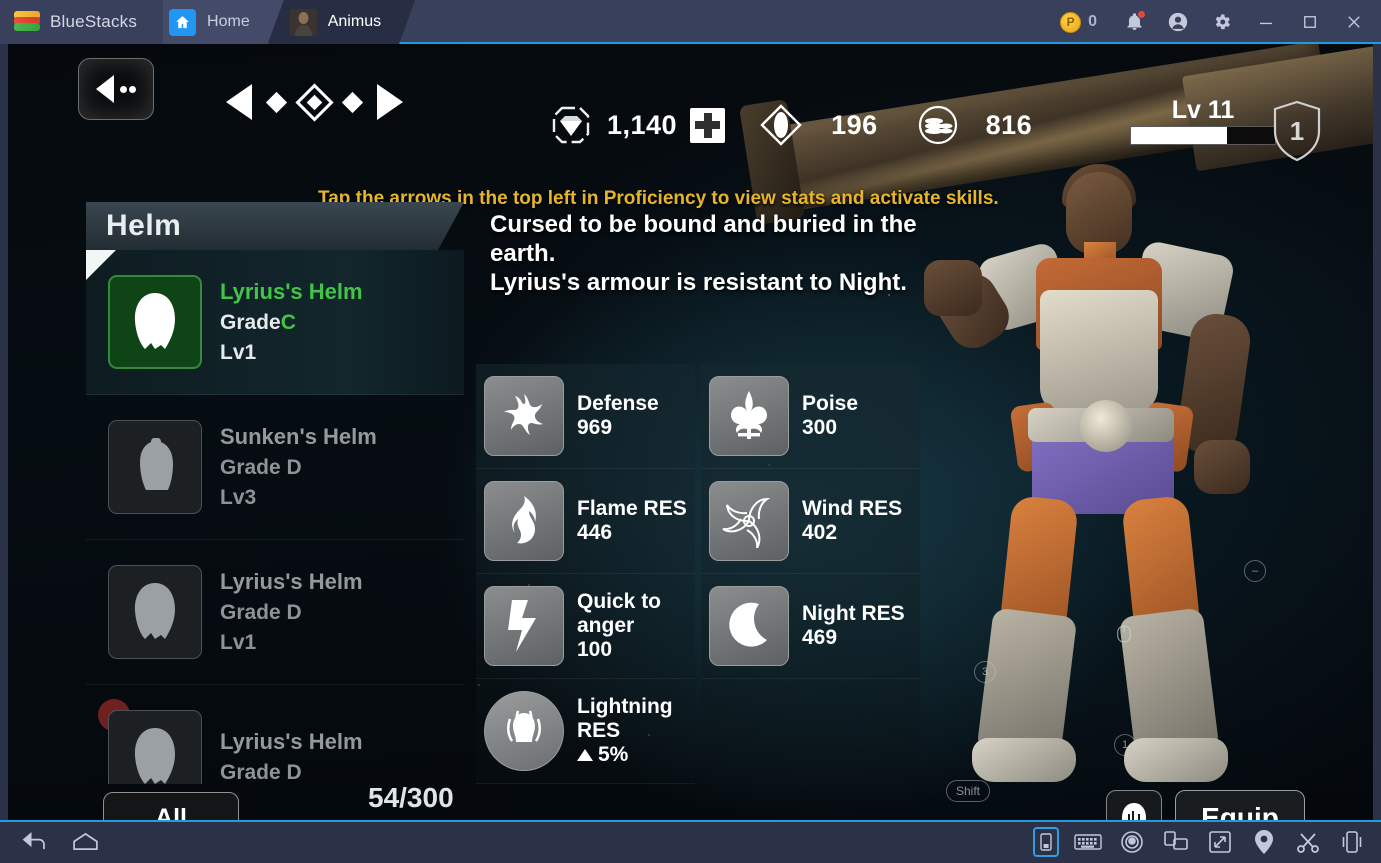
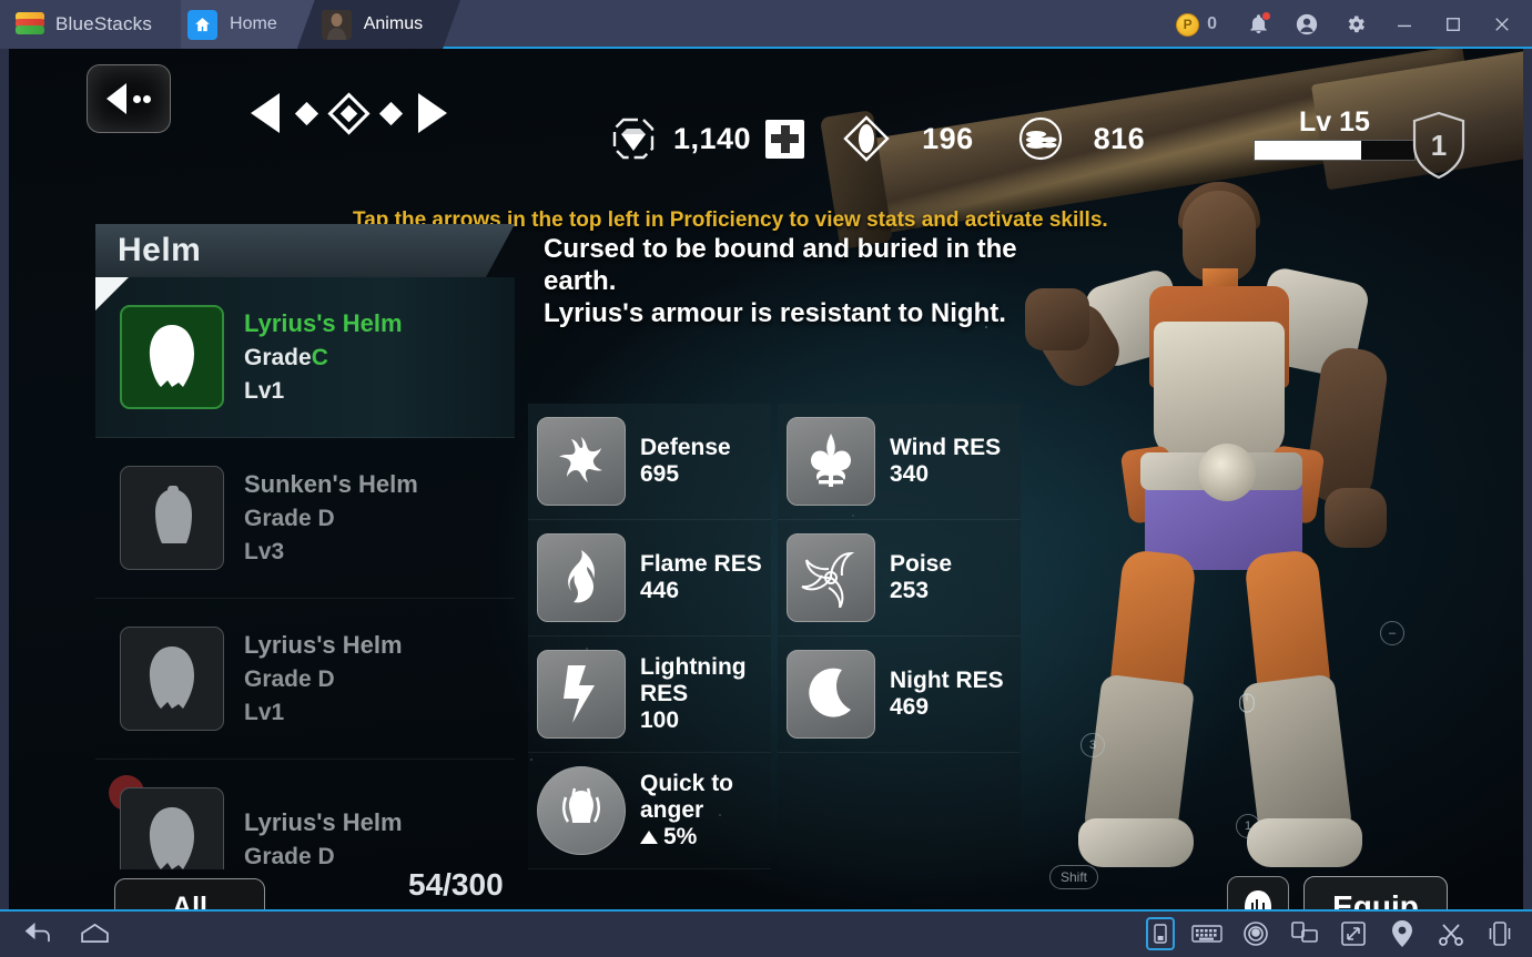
  BlueStacks
  Home
  Animus
  P
  0
  Shift
  3
  1
  –
  1,140
  196
  816
- Lv 11
+ Lv 15
  1
  Tap the arrows in the top left in Proficiency to view stats and activate skills.
  Helm
  Lyrius's Helm
  Grade
  C
  Lv1
  Sunken's Helm
  Grade D
  Lv3
  Lyrius's Helm
  Grade D
  Lv1
  Lyrius's Helm
  Grade D
  Cursed to be bound and buried in the earth.
  Lyrius's armour is resistant to Night.
  Defense
- 969
+ 695
  Flame RES
  446
- Quick to anger
+ Lightning RES
  100
- Lightning RES
+ Quick to anger
  5%
- Poise
+ Wind RES
- 300
+ 340
- Wind RES
+ Poise
- 402
+ 253
  Night RES
  469
  All
  54/300
  Equip
